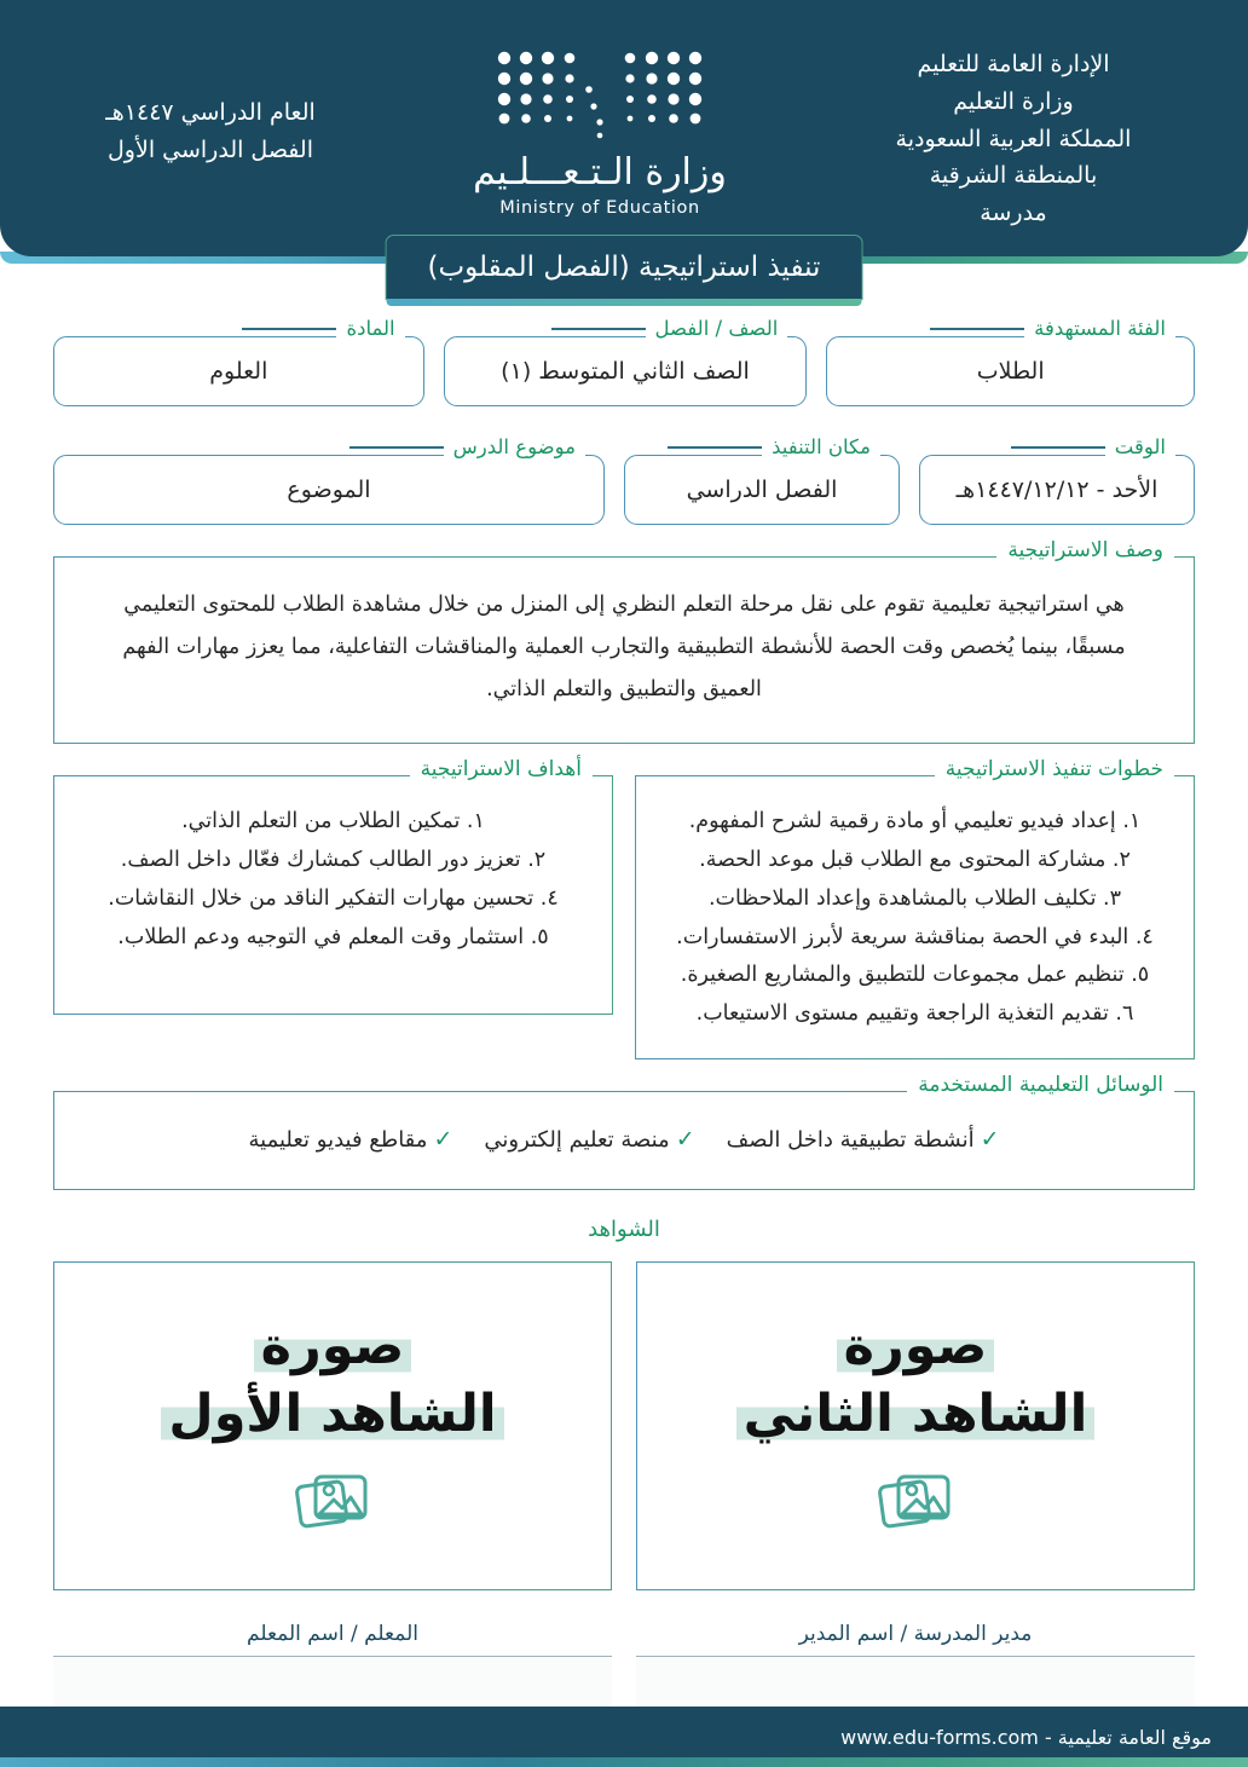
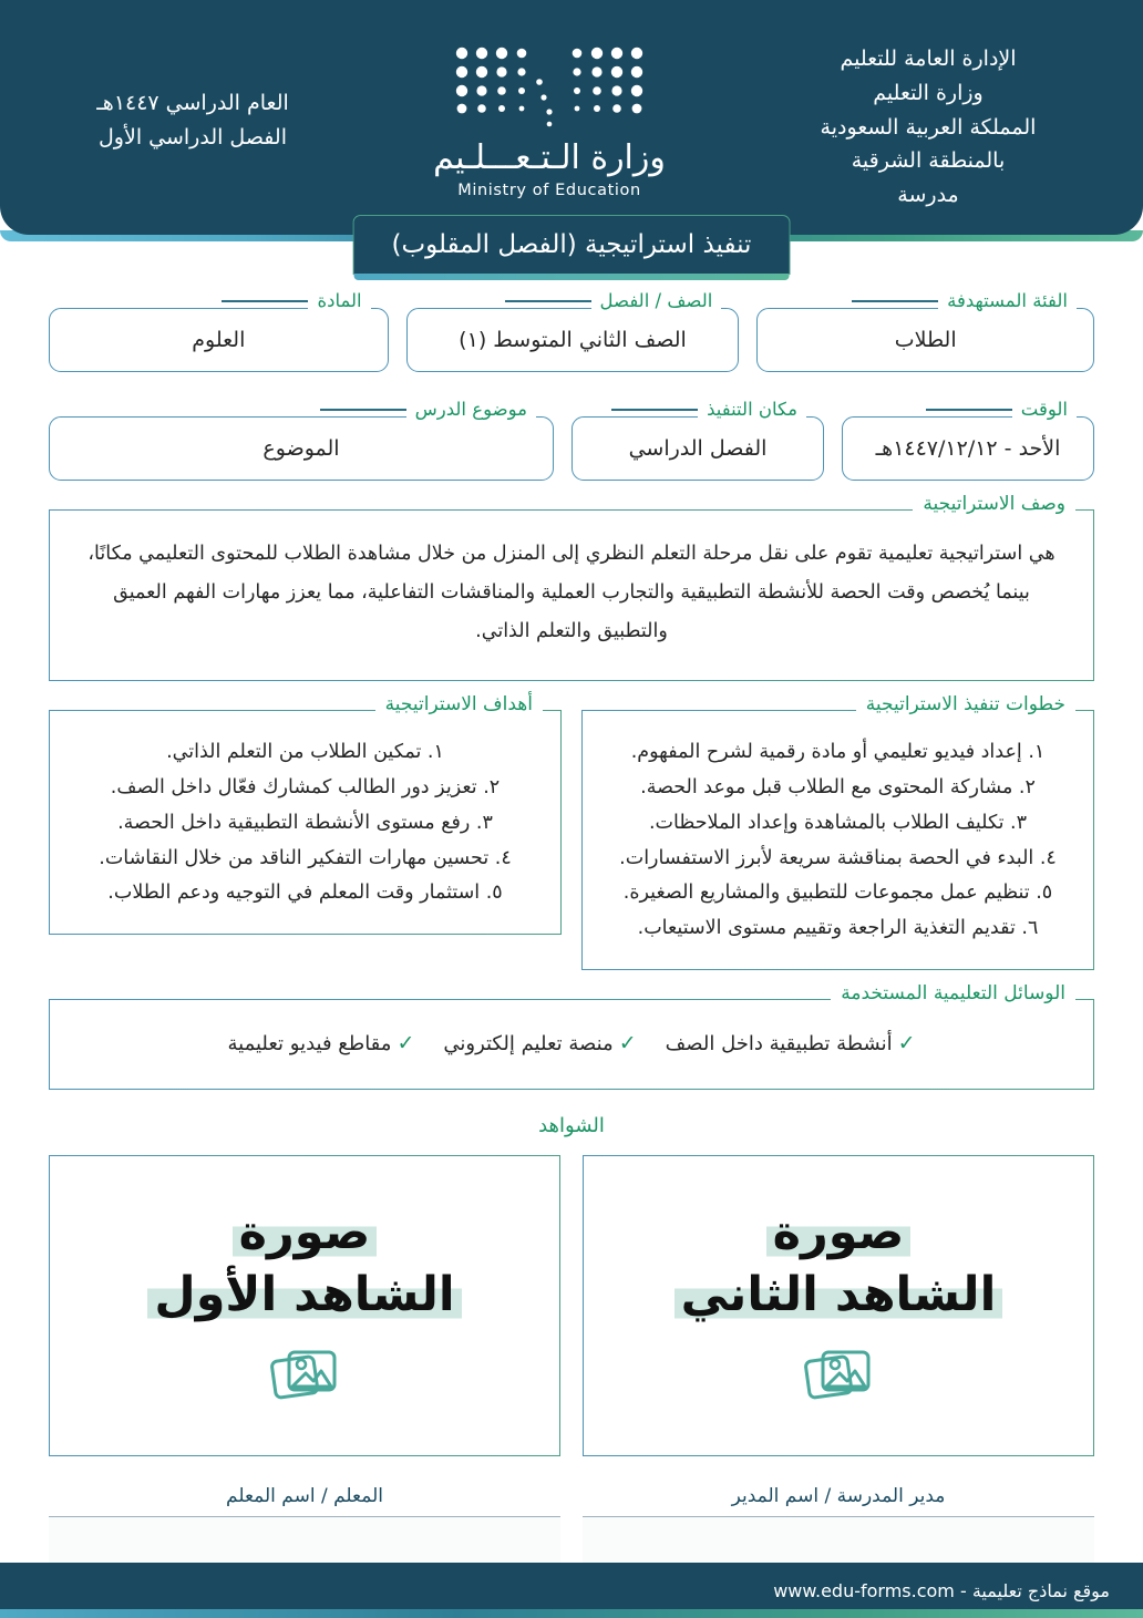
  الإدارة العامة للتعليم
  وزارة التعليم
  المملكة العربية السعودية
  بالمنطقة الشرقية
  مدرسة
  وزارة الـتـعـــلـيم
  Ministry of Education
  العام الدراسي ١٤٤٧هـ
  الفصل الدراسي الأول
  تنفيذ استراتيجية (الفصل المقلوب)
  الفئة المستهدفة
  الطلاب
  الصف / الفصل
  الصف الثاني المتوسط (١)
  المادة
  العلوم
  الوقت
  الأحد - ١٤٤٧/١٢/١٢هـ
  مكان التنفيذ
  الفصل الدراسي
  موضوع الدرس
  الموضوع
  وصف الاستراتيجية
- هي استراتيجية تعليمية تقوم على نقل مرحلة التعلم النظري إلى المنزل من خلال مشاهدة الطلاب للمحتوى التعليمي مسبقًا، بينما يُخصص وقت الحصة للأنشطة التطبيقية والتجارب العملية والمناقشات التفاعلية، مما يعزز مهارات الفهم العميق والتطبيق والتعلم الذاتي.
+ هي استراتيجية تعليمية تقوم على نقل مرحلة التعلم النظري إلى المنزل من خلال مشاهدة الطلاب للمحتوى التعليمي مكانًا، بينما يُخصص وقت الحصة للأنشطة التطبيقية والتجارب العملية والمناقشات التفاعلية، مما يعزز مهارات الفهم العميق والتطبيق والتعلم الذاتي.
  خطوات تنفيذ الاستراتيجية
  ١. إعداد فيديو تعليمي أو مادة رقمية لشرح المفهوم.
  ٢. مشاركة المحتوى مع الطلاب قبل موعد الحصة.
  ٣. تكليف الطلاب بالمشاهدة وإعداد الملاحظات.
  ٤. البدء في الحصة بمناقشة سريعة لأبرز الاستفسارات.
  ٥. تنظيم عمل مجموعات للتطبيق والمشاريع الصغيرة.
  ٦. تقديم التغذية الراجعة وتقييم مستوى الاستيعاب.
  أهداف الاستراتيجية
  ١. تمكين الطلاب من التعلم الذاتي.
  ٢. تعزيز دور الطالب كمشارك فعّال داخل الصف.
+ ٣. رفع مستوى الأنشطة التطبيقية داخل الحصة.
  ٤. تحسين مهارات التفكير الناقد من خلال النقاشات.
  ٥. استثمار وقت المعلم في التوجيه ودعم الطلاب.
  الوسائل التعليمية المستخدمة
  ✓أنشطة تطبيقية داخل الصف
  ✓منصة تعليم إلكتروني
  ✓مقاطع فيديو تعليمية
  الشواهد
  صورة
  الشاهد الثاني
  صورة
  الشاهد الأول
  مدير المدرسة / اسم المدير
  المعلم / اسم المعلم
- موقع العامة تعليمية - www.edu-forms.com
+ موقع نماذج تعليمية - www.edu-forms.com
